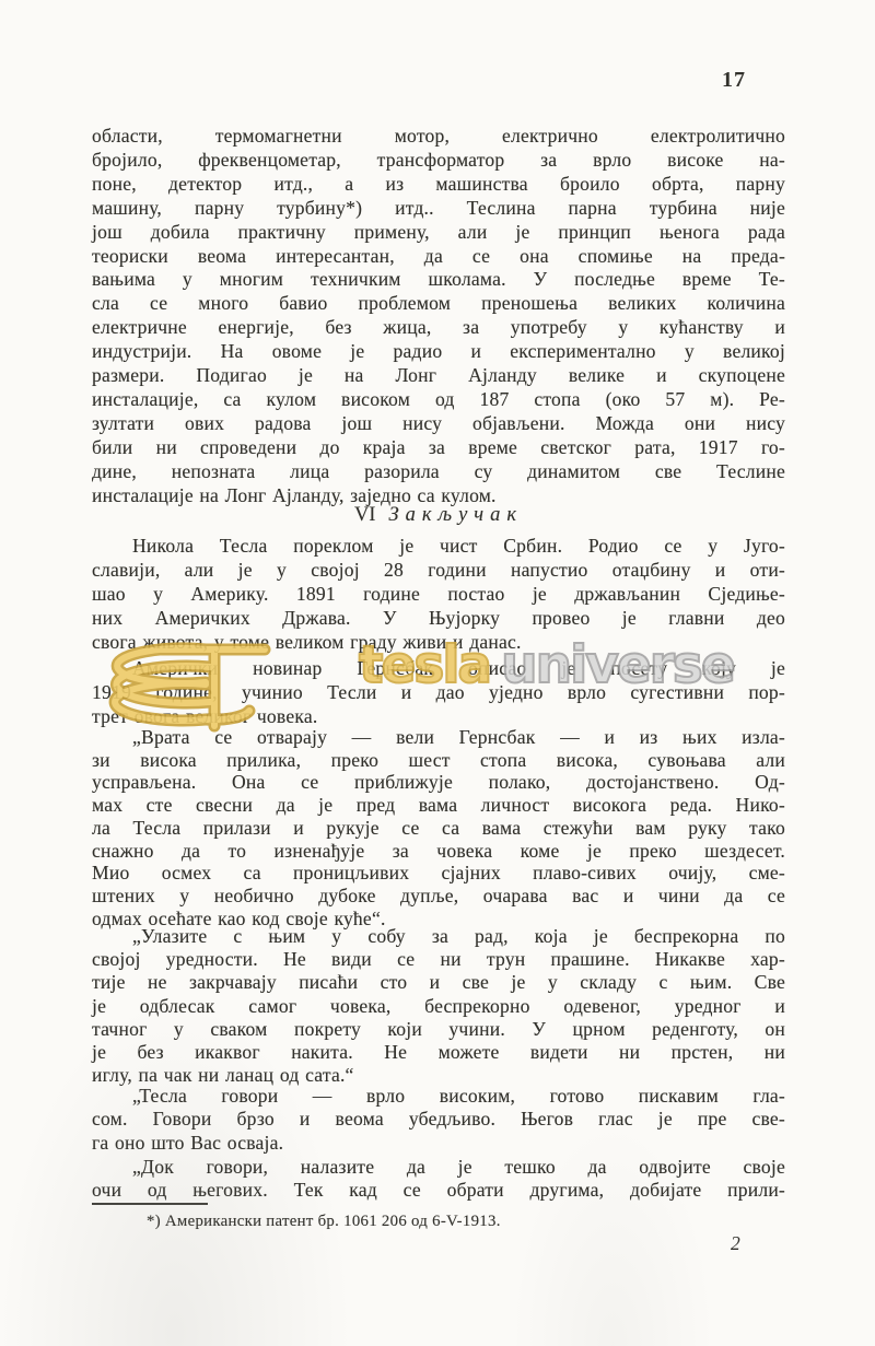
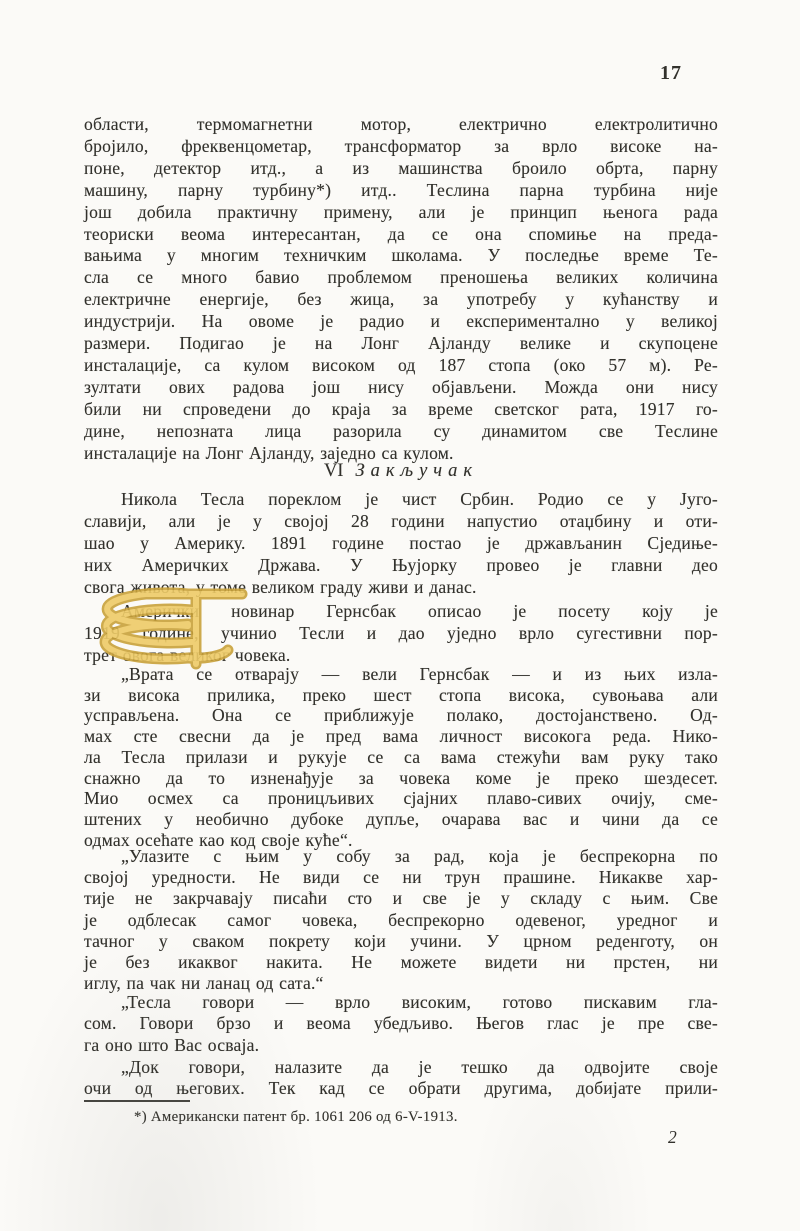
- tesla universe
